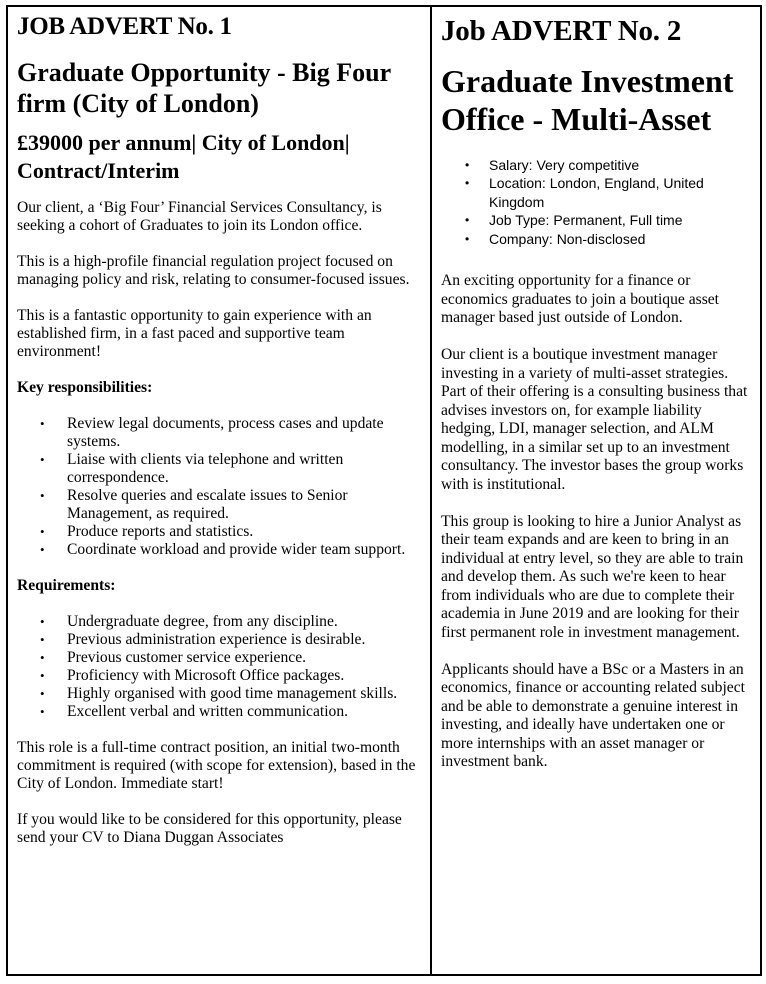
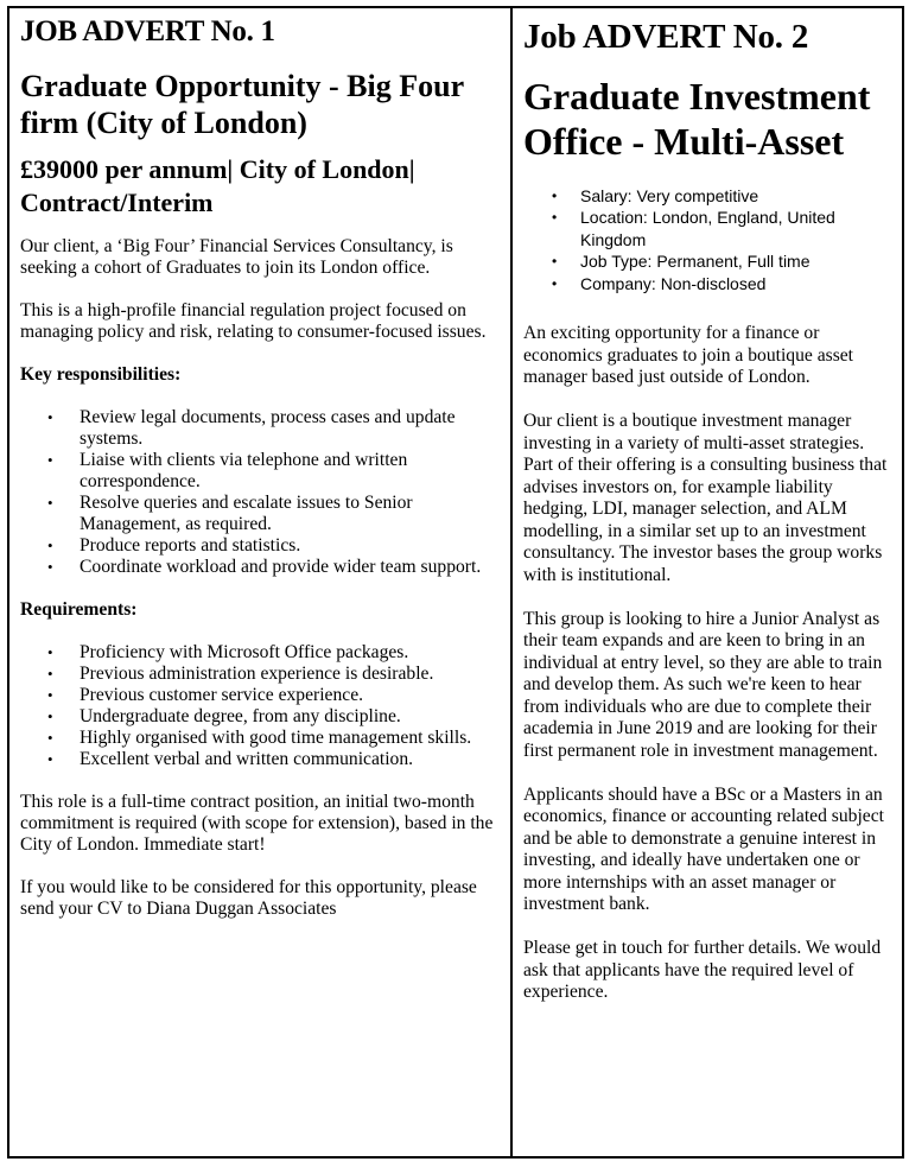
  JOB ADVERT No. 1
  Graduate Opportunity - Big Four firm (City of London)
  £39000 per annum| City of London| Contract/Interim
  Our client, a ‘Big Four’ Financial Services Consultancy, is seeking a cohort of Graduates to join its London office.
  This is a high-profile financial regulation project focused on managing policy and risk, relating to consumer-focused issues.
- This is a fantastic opportunity to gain experience with an established firm, in a fast paced and supportive team environment!
  Key responsibilities:
  •
  Review legal documents, process cases and update systems.
  •
  Liaise with clients via telephone and written correspondence.
  •
  Resolve queries and escalate issues to Senior Management, as required.
  •
  Produce reports and statistics.
  •
  Coordinate workload and provide wider team support.
  Requirements:
  •
- Undergraduate degree, from any discipline.
+ Proficiency with Microsoft Office packages.
  •
  Previous administration experience is desirable.
  •
  Previous customer service experience.
  •
- Proficiency with Microsoft Office packages.
+ Undergraduate degree, from any discipline.
  •
  Highly organised with good time management skills.
  •
  Excellent verbal and written communication.
  This role is a full-time contract position, an initial two-month commitment is required (with scope for extension), based in the City of London. Immediate start!
  If you would like to be considered for this opportunity, please send your CV to Diana Duggan Associates
  Job ADVERT No. 2
  Graduate Investment Office - Multi-Asset
  •
  Salary: Very competitive
  •
  Location: London, England, United Kingdom
  •
  Job Type: Permanent, Full time
  •
  Company: Non-disclosed
  An exciting opportunity for a finance or economics graduates to join a boutique asset manager based just outside of London.
  Our client is a boutique investment manager investing in a variety of multi-asset strategies. Part of their offering is a consulting business that advises investors on, for example liability hedging, LDI, manager selection, and ALM modelling, in a similar set up to an investment consultancy. The investor bases the group works with is institutional.
  This group is looking to hire a Junior Analyst as their team expands and are keen to bring in an individual at entry level, so they are able to train and develop them. As such we're keen to hear from individuals who are due to complete their academia in June 2019 and are looking for their first permanent role in investment management.
  Applicants should have a BSc or a Masters in an economics, finance or accounting related subject and be able to demonstrate a genuine interest in investing, and ideally have undertaken one or more internships with an asset manager or investment bank.
+ Please get in touch for further details. We would ask that applicants have the required level of experience.
